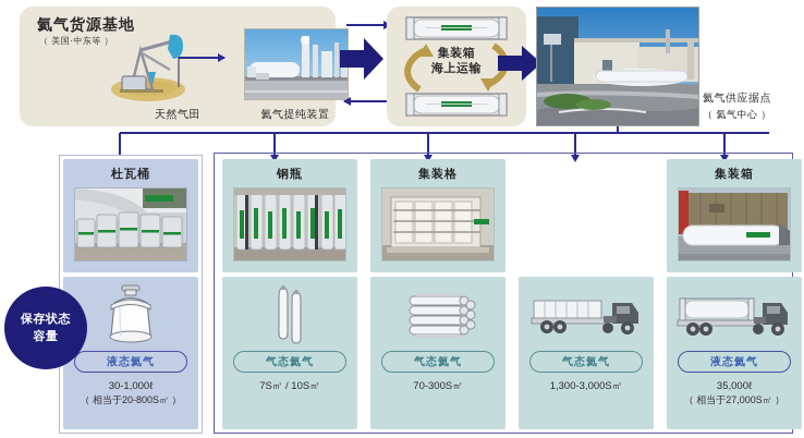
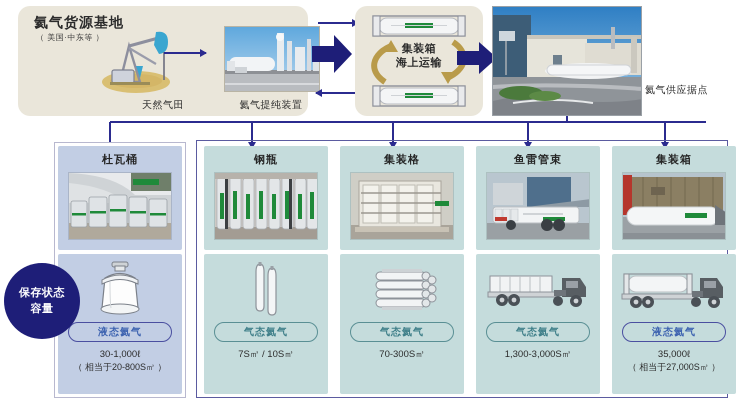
  氦气货源基地
  （ 美国·中东等 ）
  天然气田
  氦气提纯装置
  集装箱
  海上运输
  氦气供应据点
- （ 氦气中心 ）
  杜瓦桶
  液态氦气
  30-1,000ℓ
  （ 相当于20-800S㎥ ）
  钢瓶
  气态氦气
  7S㎥ / 10S㎥
  集装格
  气态氦气
  70-300S㎥
+ 鱼雷管束
  气态氦气
  1,300-3,000S㎥
  集装箱
  液态氦气
  35,000ℓ
  （ 相当于27,000S㎥ ）
  保存状态
  容量
